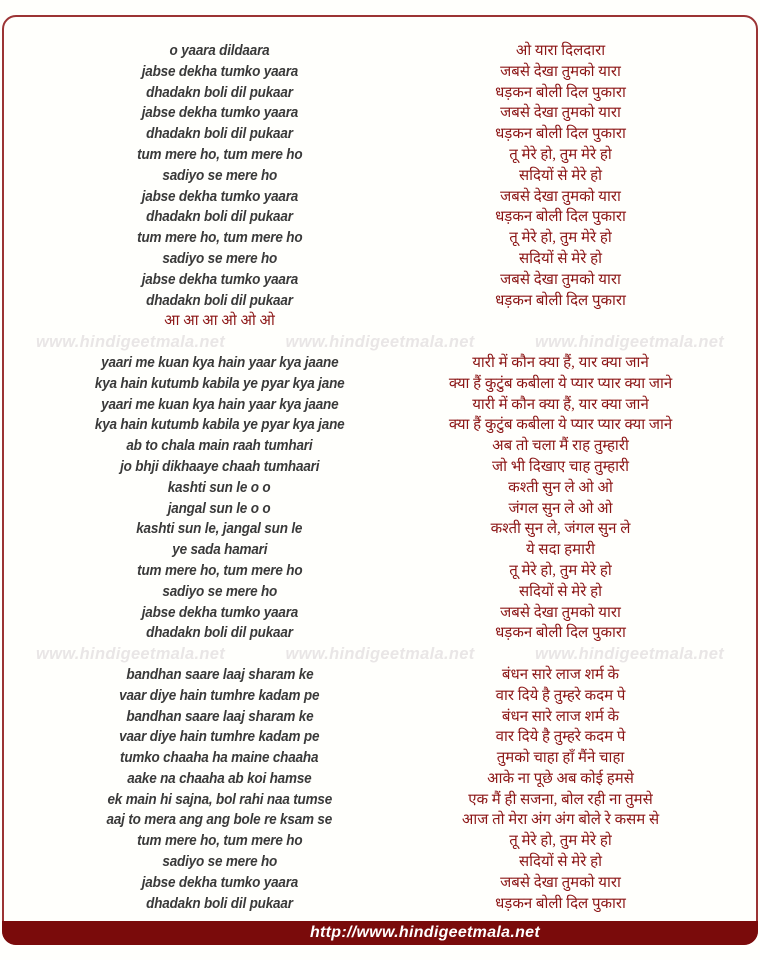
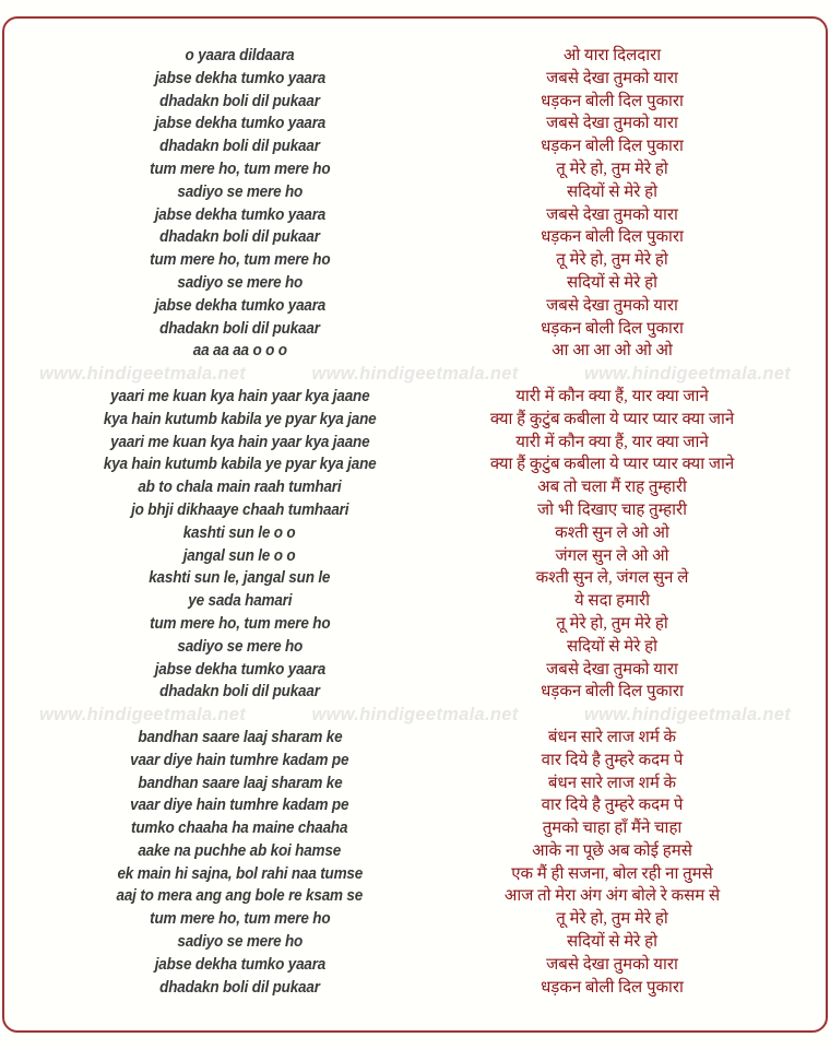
  o yaara dildaara
  ओ यारा दिलदारा
  jabse dekha tumko yaara
  जबसे देखा तुमको यारा
  dhadakn boli dil pukaar
  धड़कन बोली दिल पुकारा
  jabse dekha tumko yaara
  जबसे देखा तुमको यारा
  dhadakn boli dil pukaar
  धड़कन बोली दिल पुकारा
  tum mere ho, tum mere ho
  तू मेरे हो, तुम मेरे हो
  sadiyo se mere ho
  सदियों से मेरे हो
  jabse dekha tumko yaara
  जबसे देखा तुमको यारा
  dhadakn boli dil pukaar
  धड़कन बोली दिल पुकारा
  tum mere ho, tum mere ho
  तू मेरे हो, तुम मेरे हो
  sadiyo se mere ho
  सदियों से मेरे हो
  jabse dekha tumko yaara
  जबसे देखा तुमको यारा
  dhadakn boli dil pukaar
  धड़कन बोली दिल पुकारा
+ aa aa aa o o o
  आ आ आ ओ ओ ओ
  www.hindigeetmala.net
  www.hindigeetmala.net
  www.hindigeetmala.net
  yaari me kuan kya hain yaar kya jaane
  यारी में कौन क्या हैं, यार क्या जाने
  kya hain kutumb kabila ye pyar kya jane
  क्या हैं कुटुंब कबीला ये प्यार प्यार क्या जाने
  yaari me kuan kya hain yaar kya jaane
  यारी में कौन क्या हैं, यार क्या जाने
  kya hain kutumb kabila ye pyar kya jane
  क्या हैं कुटुंब कबीला ये प्यार प्यार क्या जाने
  ab to chala main raah tumhari
  अब तो चला मैं राह तुम्हारी
  jo bhji dikhaaye chaah tumhaari
  जो भी दिखाए चाह तुम्हारी
  kashti sun le o o
  कश्ती सुन ले ओ ओ
  jangal sun le o o
  जंगल सुन ले ओ ओ
  kashti sun le, jangal sun le
  कश्ती सुन ले, जंगल सुन ले
  ye sada hamari
  ये सदा हमारी
  tum mere ho, tum mere ho
  तू मेरे हो, तुम मेरे हो
  sadiyo se mere ho
  सदियों से मेरे हो
  jabse dekha tumko yaara
  जबसे देखा तुमको यारा
  dhadakn boli dil pukaar
  धड़कन बोली दिल पुकारा
  www.hindigeetmala.net
  www.hindigeetmala.net
  www.hindigeetmala.net
  bandhan saare laaj sharam ke
  बंधन सारे लाज शर्म के
  vaar diye hain tumhre kadam pe
  वार दिये है तुम्हरे कदम पे
  bandhan saare laaj sharam ke
  बंधन सारे लाज शर्म के
  vaar diye hain tumhre kadam pe
  वार दिये है तुम्हरे कदम पे
  tumko chaaha ha maine chaaha
  तुमको चाहा हाँ मैंने चाहा
- aake na chaaha ab koi hamse
+ aake na puchhe ab koi hamse
  आके ना पूछे अब कोई हमसे
  ek main hi sajna, bol rahi naa tumse
  एक मैं ही सजना, बोल रही ना तुमसे
  aaj to mera ang ang bole re ksam se
  आज तो मेरा अंग अंग बोले रे कसम से
  tum mere ho, tum mere ho
  तू मेरे हो, तुम मेरे हो
  sadiyo se mere ho
  सदियों से मेरे हो
  jabse dekha tumko yaara
  जबसे देखा तुमको यारा
  dhadakn boli dil pukaar
  धड़कन बोली दिल पुकारा
- http://www.hindigeetmala.net
